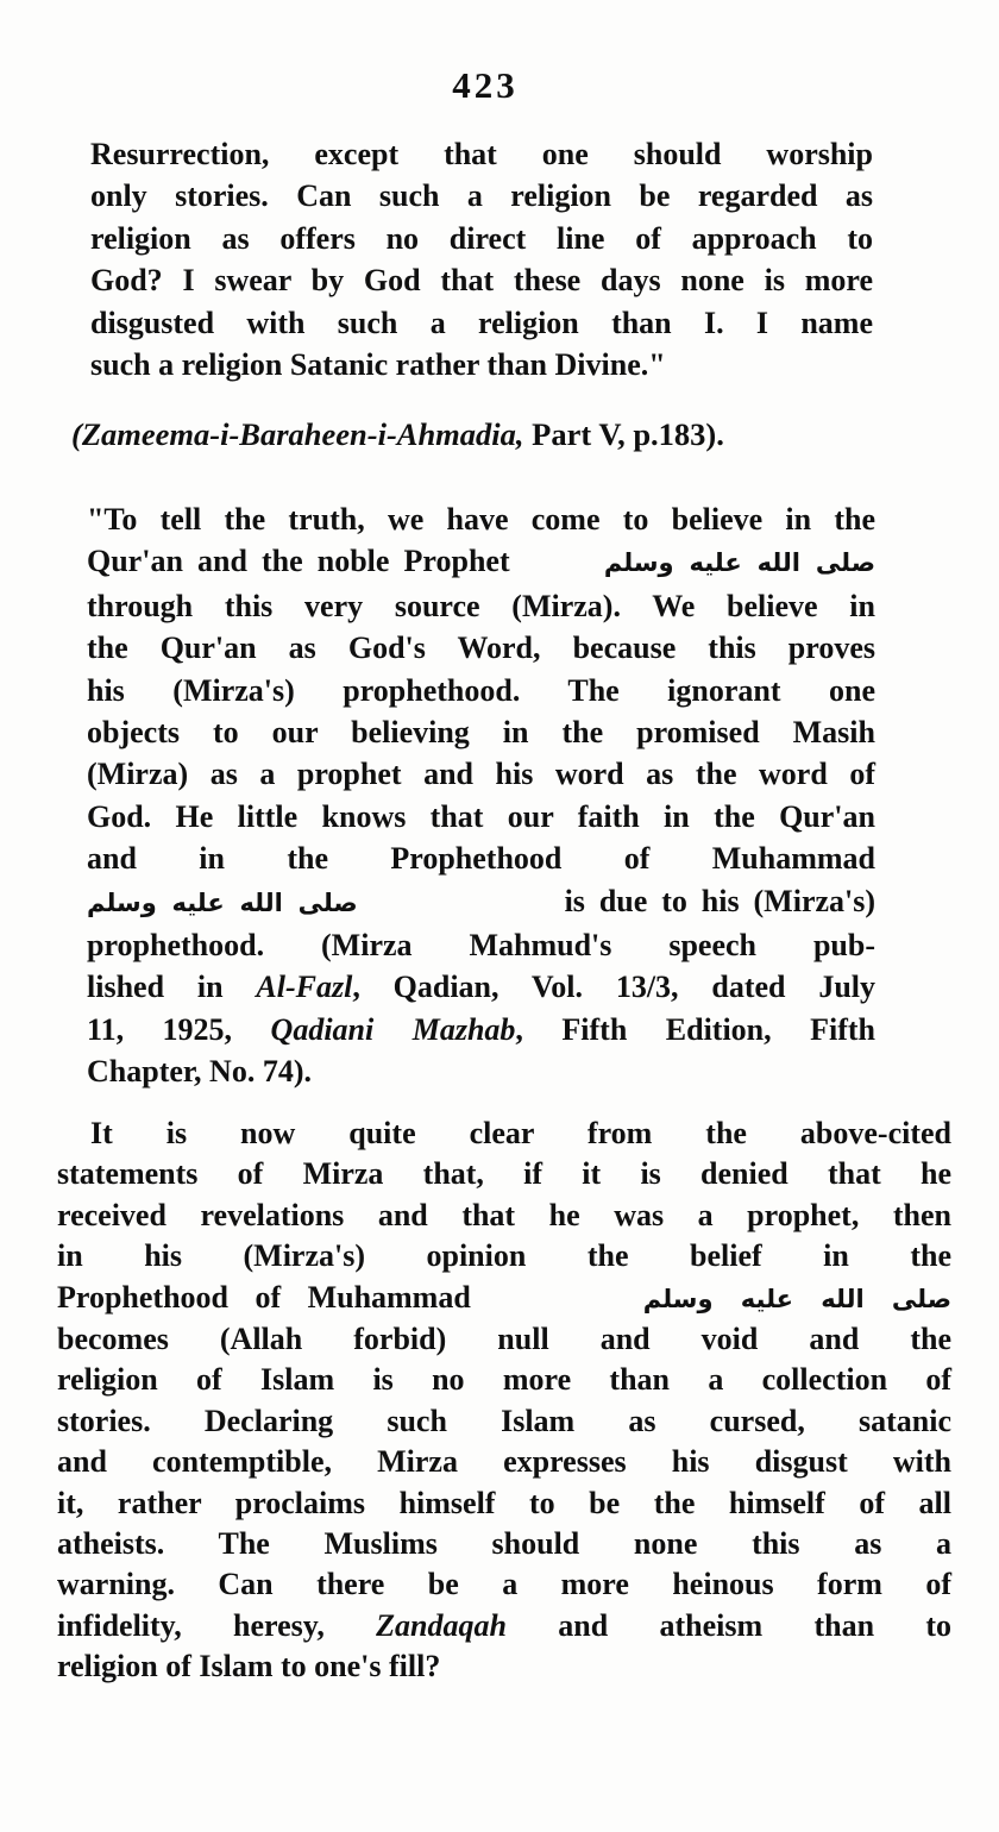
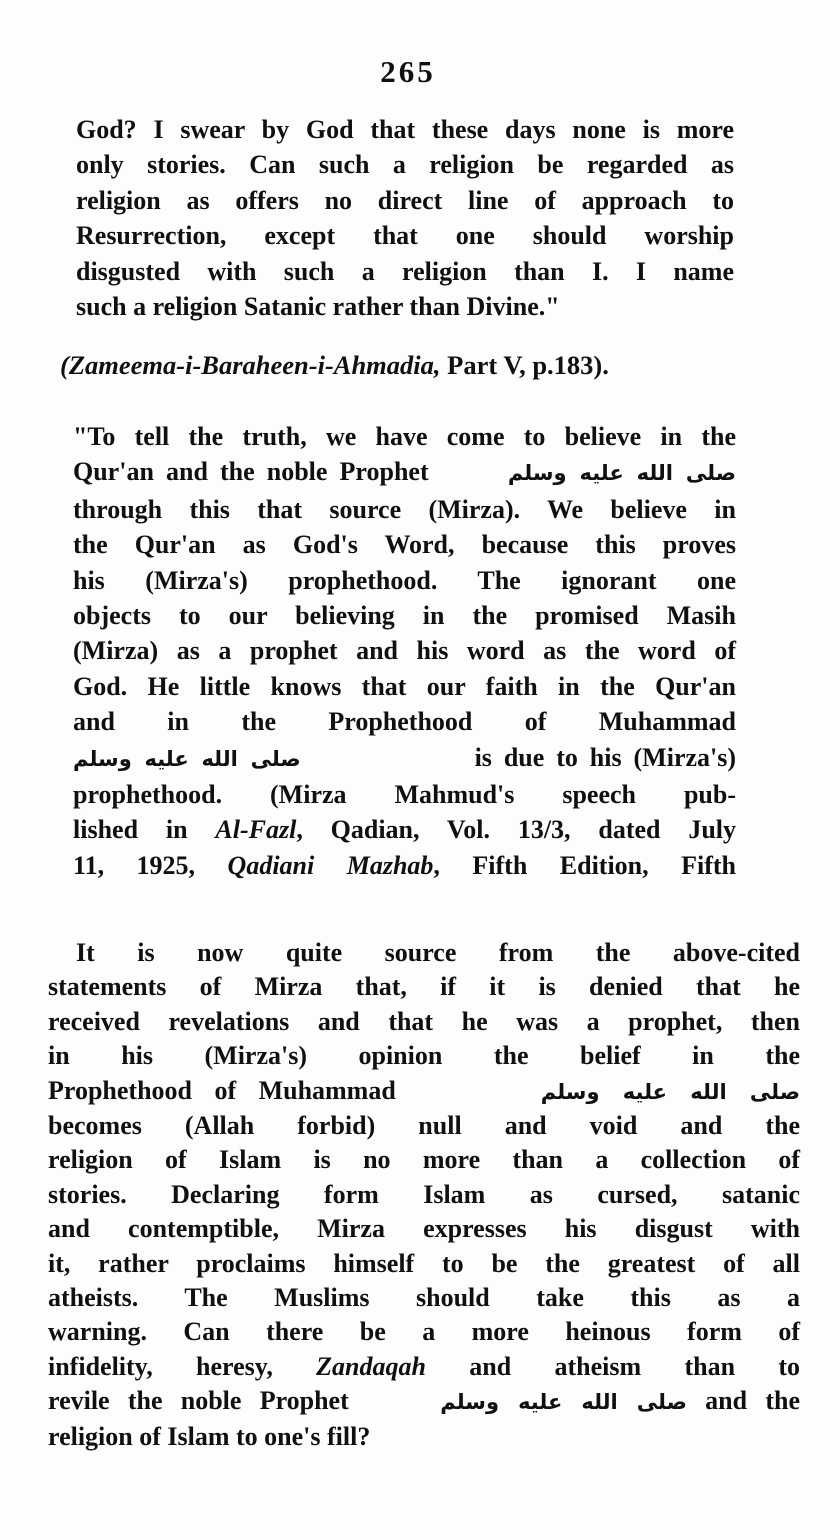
- 423
+ 265
- Resurrection, except that one should worship
+ God? I swear by God that these days none is more
  only stories. Can such a religion be regarded as
  religion as offers no direct line of approach to
- God? I swear by God that these days none is more
+ Resurrection, except that one should worship
  disgusted with such a religion than I. I name
  such a religion Satanic rather than Divine."
  (Zameema-i-Baraheen-i-Ahmadia, Part V, p.183).
  "To tell the truth, we have come to believe in the
  Qur'an and the noble Prophet صلى الله عليه وسلم
- through this very source (Mirza). We believe in
+ through this that source (Mirza). We believe in
  the Qur'an as God's Word, because this proves
  his (Mirza's) prophethood. The ignorant one
  objects to our believing in the promised Masih
  (Mirza) as a prophet and his word as the word of
  God. He little knows that our faith in the Qur'an
  and in the Prophethood of Muhammad
  صلى الله عليه وسلم is due to his (Mirza's)
  prophethood. (Mirza Mahmud's speech pub-
  lished in Al-Fazl, Qadian, Vol. 13/3, dated July
  11, 1925, Qadiani Mazhab, Fifth Edition, Fifth
- Chapter, No. 74).
- It is now quite clear from the above-cited
+ It is now quite source from the above-cited
  statements of Mirza that, if it is denied that he
  received revelations and that he was a prophet, then
  in his (Mirza's) opinion the belief in the
  Prophethood of Muhammad صلى الله عليه وسلم
  becomes (Allah forbid) null and void and the
  religion of Islam is no more than a collection of
- stories. Declaring such Islam as cursed, satanic
+ stories. Declaring form Islam as cursed, satanic
  and contemptible, Mirza expresses his disgust with
- it, rather proclaims himself to be the himself of all
+ it, rather proclaims himself to be the greatest of all
- atheists. The Muslims should none this as a
+ atheists. The Muslims should take this as a
  warning. Can there be a more heinous form of
  infidelity, heresy, Zandaqah and atheism than to
+ revile the noble Prophet صلى الله عليه وسلم and the
  religion of Islam to one's fill?
